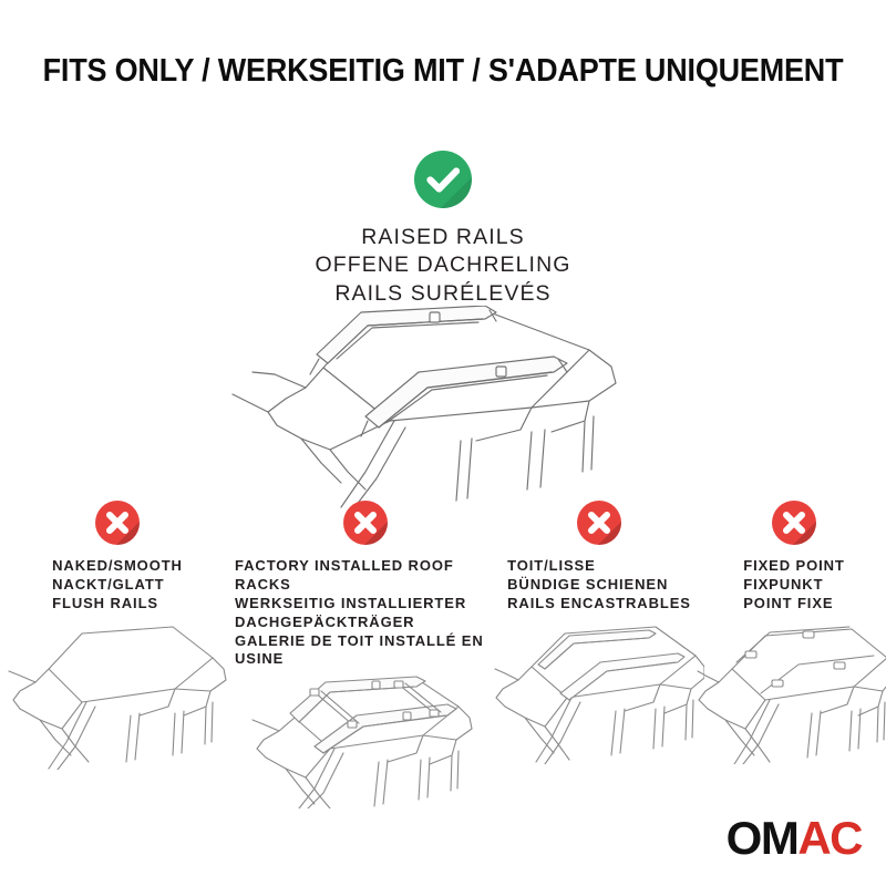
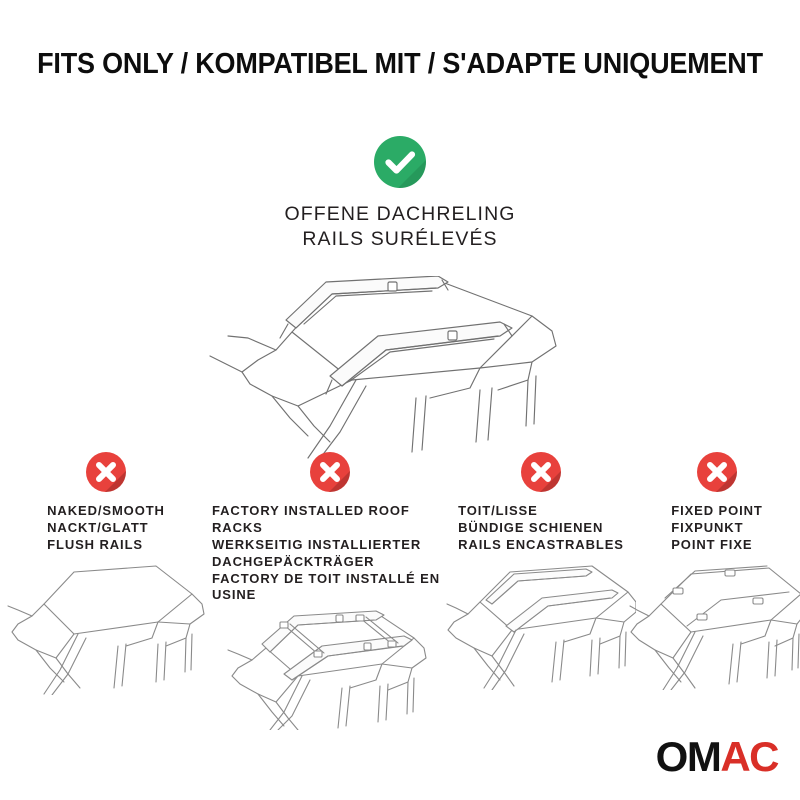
- FITS ONLY / WERKSEITIG MIT / S'ADAPTE UNIQUEMENT
+ FITS ONLY / KOMPATIBEL MIT / S'ADAPTE UNIQUEMENT
- RAISED RAILS
  OFFENE DACHRELING
  RAILS SURÉLEVÉS
  NAKED/SMOOTH
  NACKT/GLATT
  FLUSH RAILS
  FACTORY INSTALLED ROOF RACKS
  WERKSEITIG INSTALLIERTER
  DACHGEPÄCKTRÄGER
- GALERIE DE TOIT INSTALLÉ EN USINE
+ FACTORY DE TOIT INSTALLÉ EN USINE
  TOIT/LISSE
  BÜNDIGE SCHIENEN
  RAILS ENCASTRABLES
  FIXED POINT
  FIXPUNKT
  POINT FIXE
  OMAC
